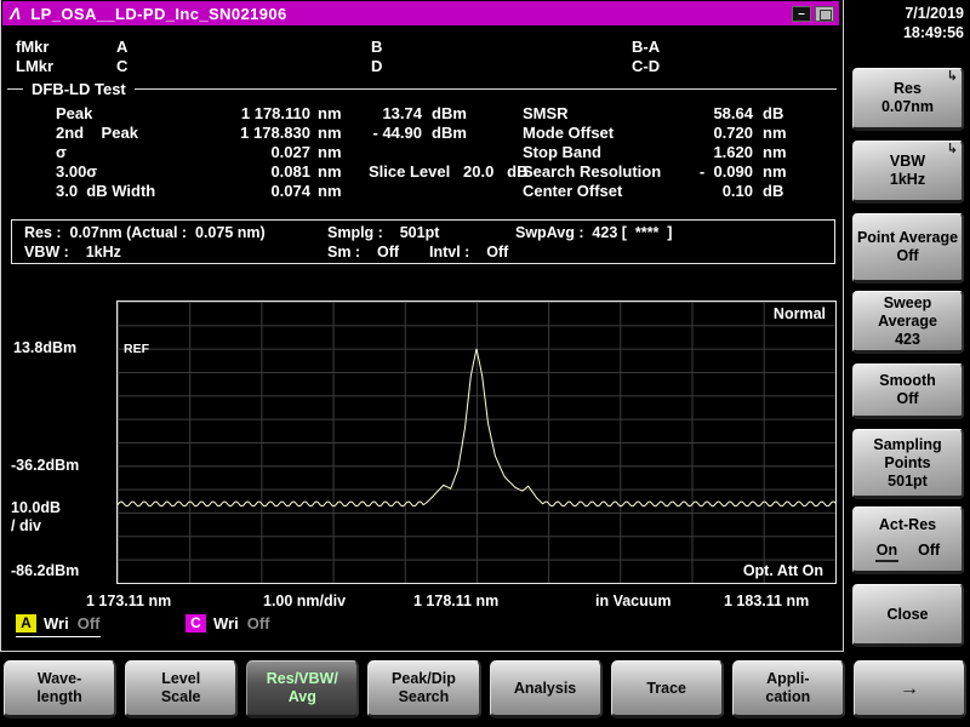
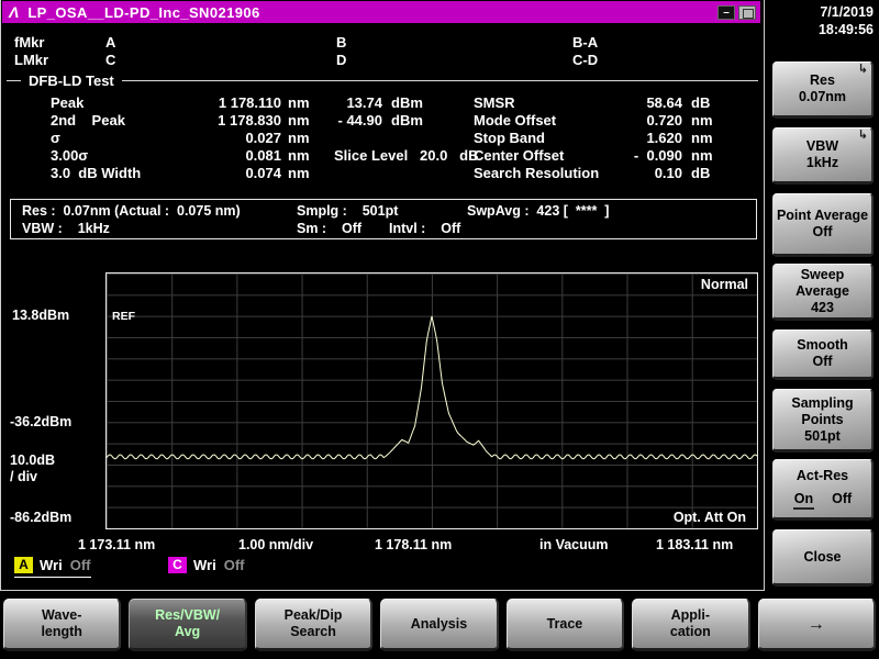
  Λ
  LP_OSA__LD-PD_Inc_SN021906
  –
  fMkr
  A
  B
  B-A
  LMkr
  C
  D
  C-D
  DFB-LD Test
  Peak
  1 178.110
  nm
  13.74
  dBm
  2nd Peak
  1 178.830
  nm
  - 44.90
  dBm
  σ
  0.027
  nm
  3.00σ
  0.081
  nm
  Slice Level 20.0 dB
  3.0 dB Width
  0.074
  nm
  SMSR
  58.64
  dB
  Mode Offset
  0.720
  nm
  Stop Band
  1.620
  nm
- Search Resolution
+ Center Offset
  - 0.090
  nm
- Center Offset
+ Search Resolution
  0.10
  dB
  Res : 0.07nm (Actual : 0.075 nm)
  Smplg : 501pt
  SwpAvg : 423 [ **** ]
  VBW : 1kHz
  Sm : Off
  Intvl : Off
  13.8dBm
  -36.2dBm
  10.0dB
  / div
  -86.2dBm
  REF
  Normal
  Opt. Att On
  1 173.11 nm
  1.00 nm/div
  1 178.11 nm
  in Vacuum
  1 183.11 nm
  A
  Wri
  Off
  C
  Wri
  Off
  7/1/2019
  18:49:56
  ↳
  Res
  0.07nm
  ↳
  VBW
  1kHz
  Point Average
  Off
  Sweep Average
  423
  Smooth
  Off
  Sampling Points
  501pt
  Act-Res
  On
  Off
  Close
  Wave-
  length
- Level
- Scale
  Res/VBW/
  Avg
  Peak/Dip
  Search
  Analysis
  Trace
  Appli-
  cation
  →
